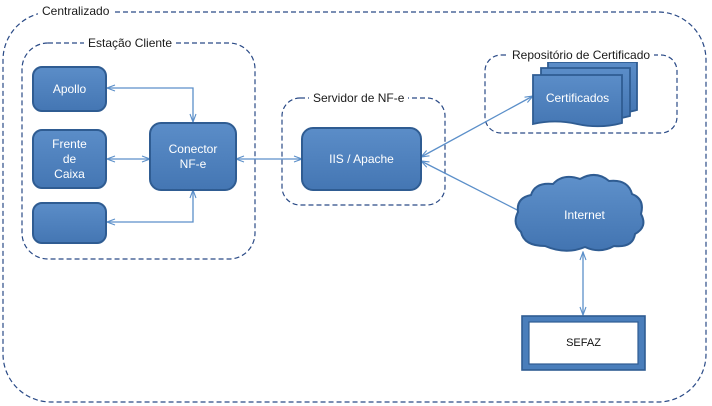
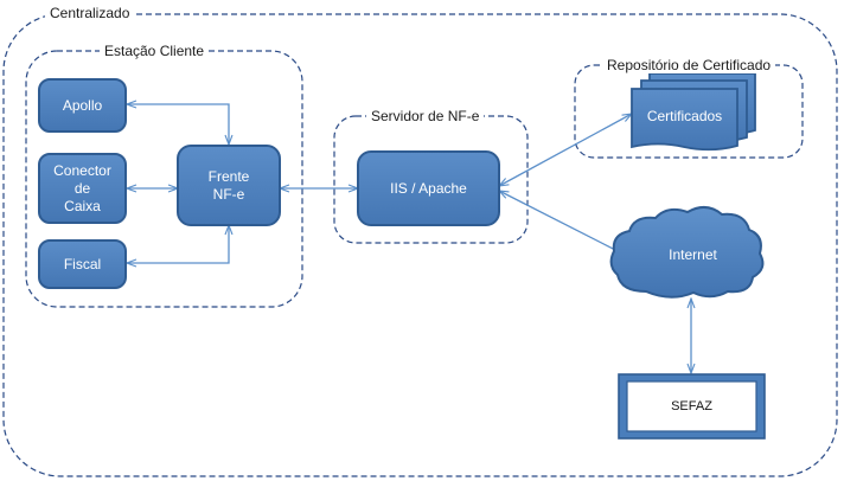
  Centralizado
  Estação Cliente
  Servidor de NF-e
  Repositório de Certificado
  Apollo
- Frente
+ Conector
  de
  Caixa
+ Fiscal
- Conector
+ Frente
  NF-e
  IIS / Apache
  Certificados
  Internet
  SEFAZ
